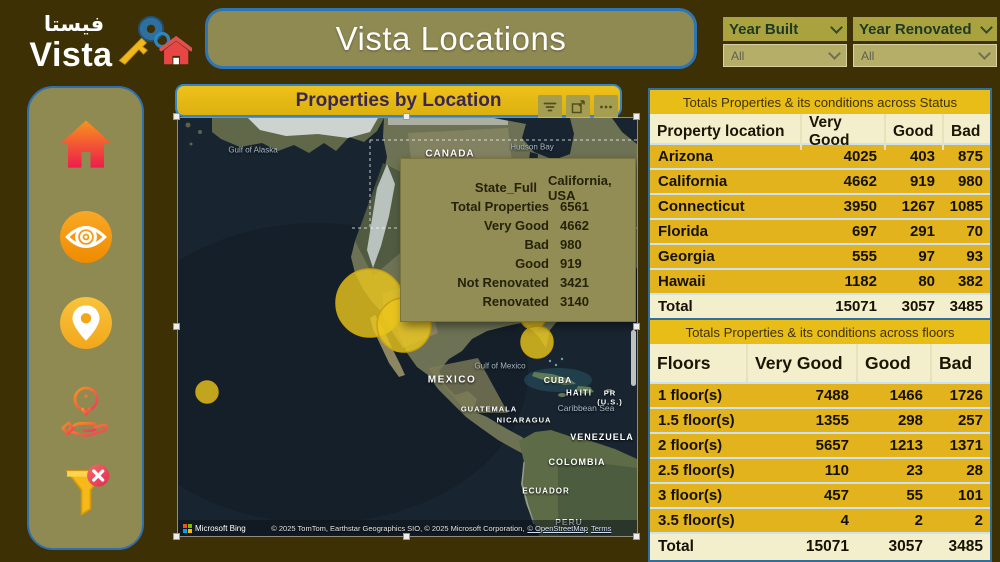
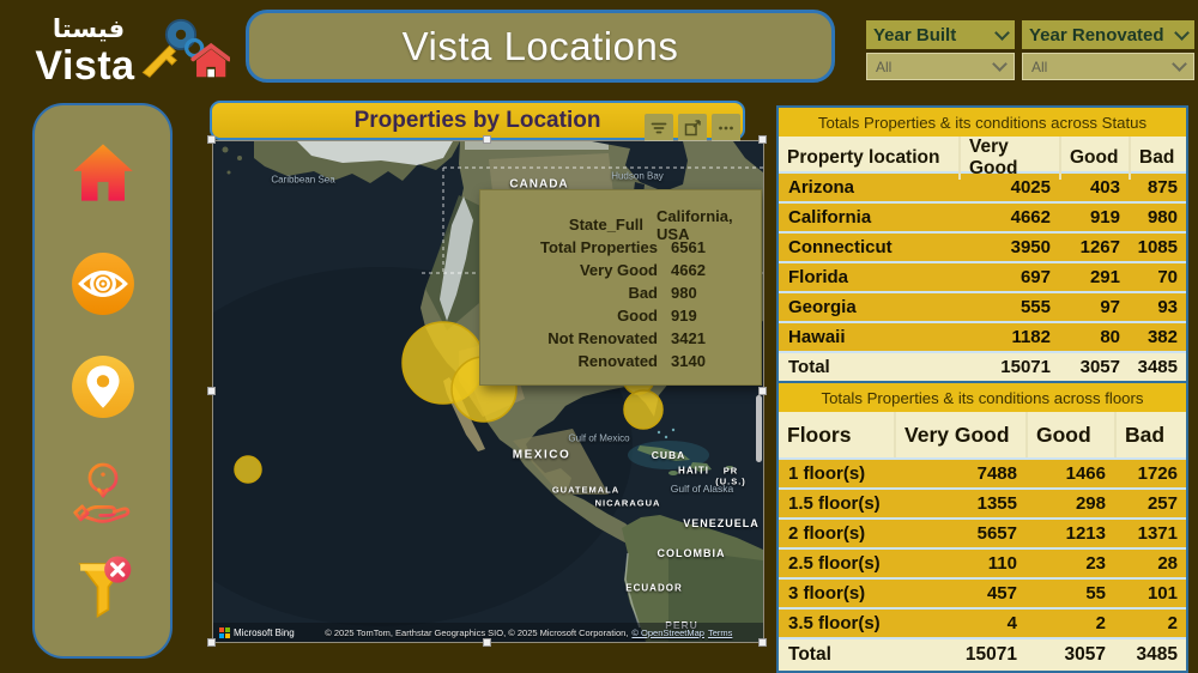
  فيستا
  Vista
  Vista Locations
  Year Built
  All
  Year Renovated
  All
  Properties by Location
- Gulf of Alaska
+ Caribbean Sea
  Hudson Bay
  CANADA
  MEXICO
  Gulf of Mexico
  CUBA
  HAITI
  PR (U.S.)
- Caribbean Sea
+ Gulf of Alaska
  GUATEMALA
  NICARAGUA
  VENEZUELA
  COLOMBIA
  ECUADOR
  PERU
  State_Full
  California, USA
  Total Properties
  6561
  Very Good
  4662
  Bad
  980
  Good
  919
  Not Renovated
  3421
  Renovated
  3140
  Microsoft Bing
  © 2025 TomTom, Earthstar Geographics SIO, © 2025 Microsoft Corporation, © OpenStreetMap Terms
  Totals Properties & its conditions across Status
  Property location
  Very Good
  Good
  Bad
  Arizona
  4025
  403
  875
  California
  4662
  919
  980
  Connecticut
  3950
  1267
  1085
  Florida
  697
  291
  70
  Georgia
  555
  97
  93
  Hawaii
  1182
  80
  382
  Total
  15071
  3057
  3485
  Totals Properties & its conditions across floors
  Floors
  Very Good
  Good
  Bad
  1 floor(s)
  7488
  1466
  1726
  1.5 floor(s)
  1355
  298
  257
  2 floor(s)
  5657
  1213
  1371
  2.5 floor(s)
  110
  23
  28
  3 floor(s)
  457
  55
  101
  3.5 floor(s)
  4
  2
  2
  Total
  15071
  3057
  3485
